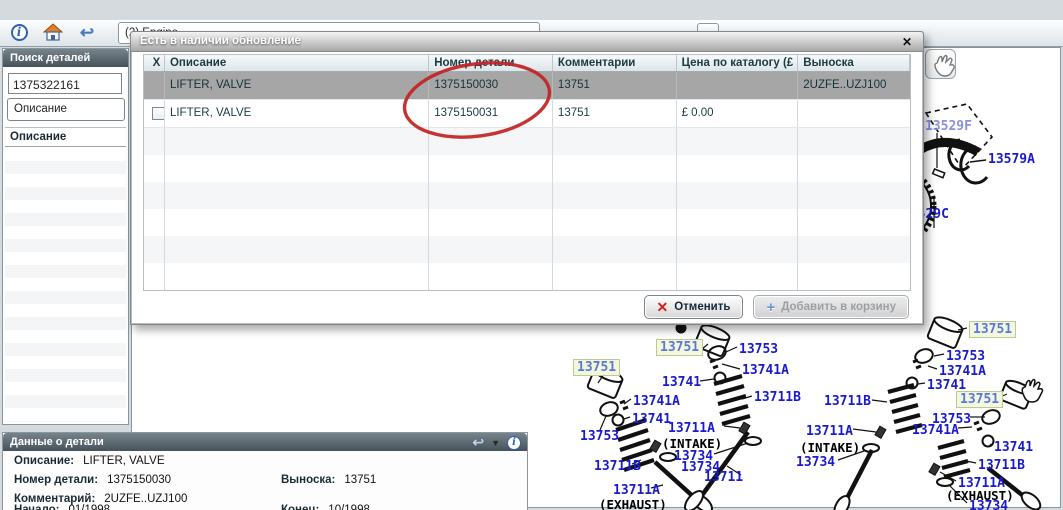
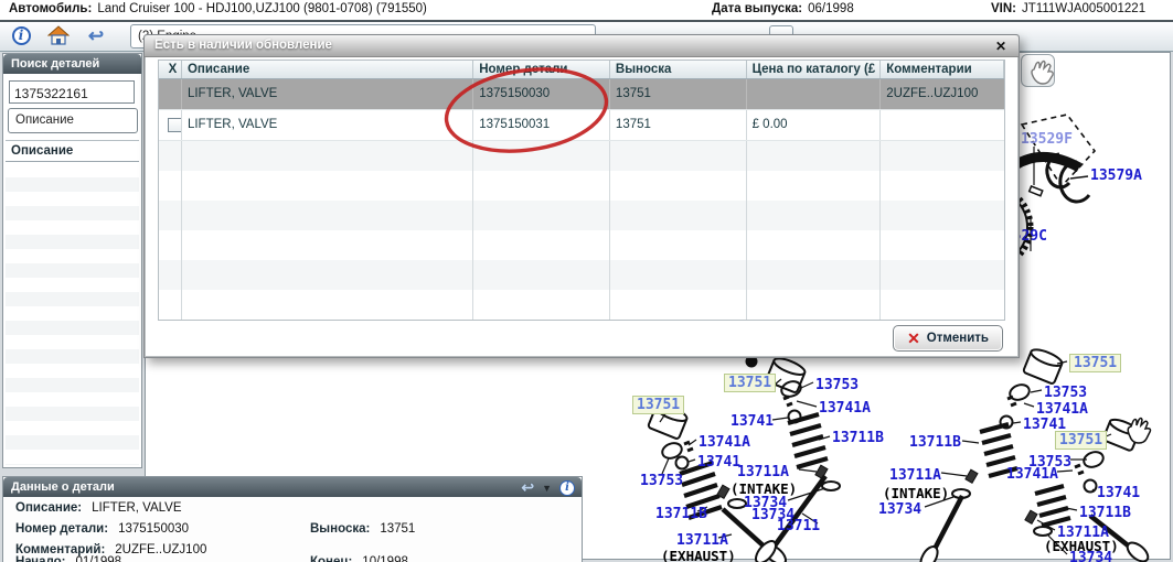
+ Автомобиль: Land Cruiser 100 - HDJ100,UZJ100 (9801-0708) (791550)
+ Дата выпуска: 06/1998
+ VIN: JT111WJA005001221
  i
  ↩
  13529F
  13579A
  13751
  13753
  13741A
  13741
  13751
  13753
  13741A
  13741
  13751
  13711B
  13711B
  13751
  13741A
  13741
  13753
  13741A
  13711A
  13711A
  (INTAKE)
  (INTAKE)
  13753
  13741
  13734
  13734
  13711B
  13711B
  13734
  13711
  13711A
  13711A
  (EXHAUST)
  (EXHAUST)
  13734
  Поиск деталей
  1375322161
  Описание
  Описание
  Данные о детали
  ↩
  ▼
  i
  Описание: LIFTER, VALVE
  Номер детали: 1375150030
  Выноска: 13751
  Комментарий: 2UZFE..UZJ100
  Есть в наличии обновление
  ✕
  X
  Описание
- Комментарии
+ Выноска
  Цена по каталогу (£
- Выноска
+ Комментарии
  LIFTER, VALVE
  1375150030
  13751
  2UZFE..UZJ100
  LIFTER, VALVE
  1375150031
  13751
  £ 0.00
  ✕
  Отменить
- +
- Добавить в корзину
